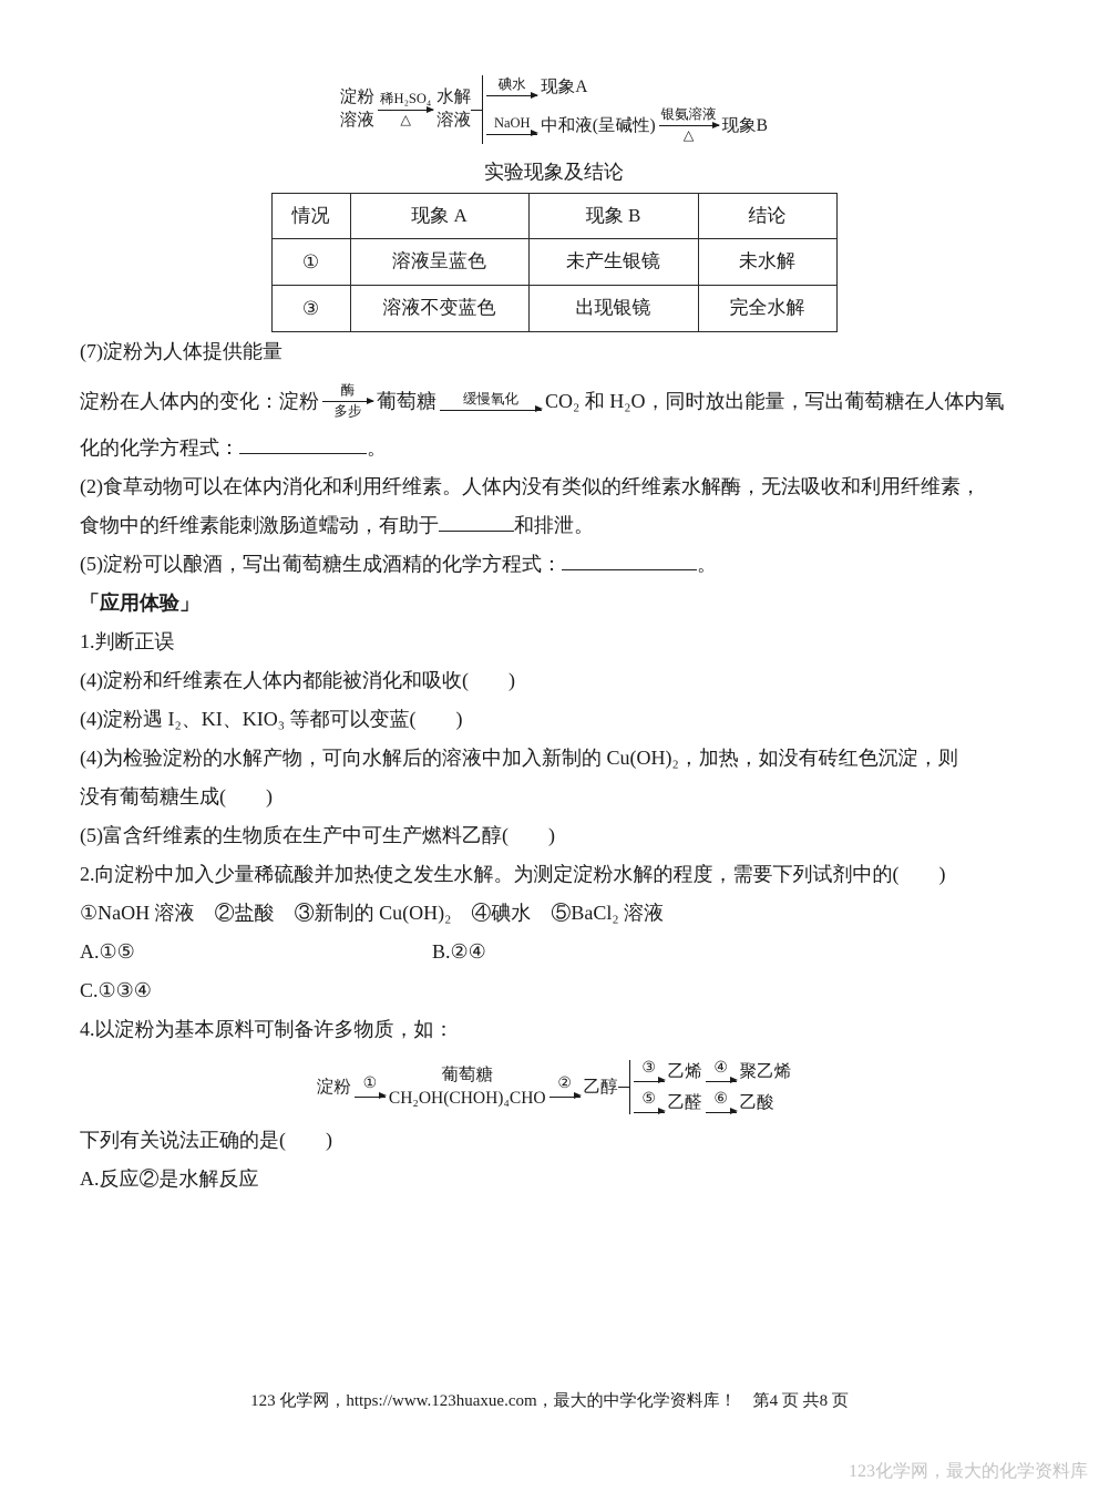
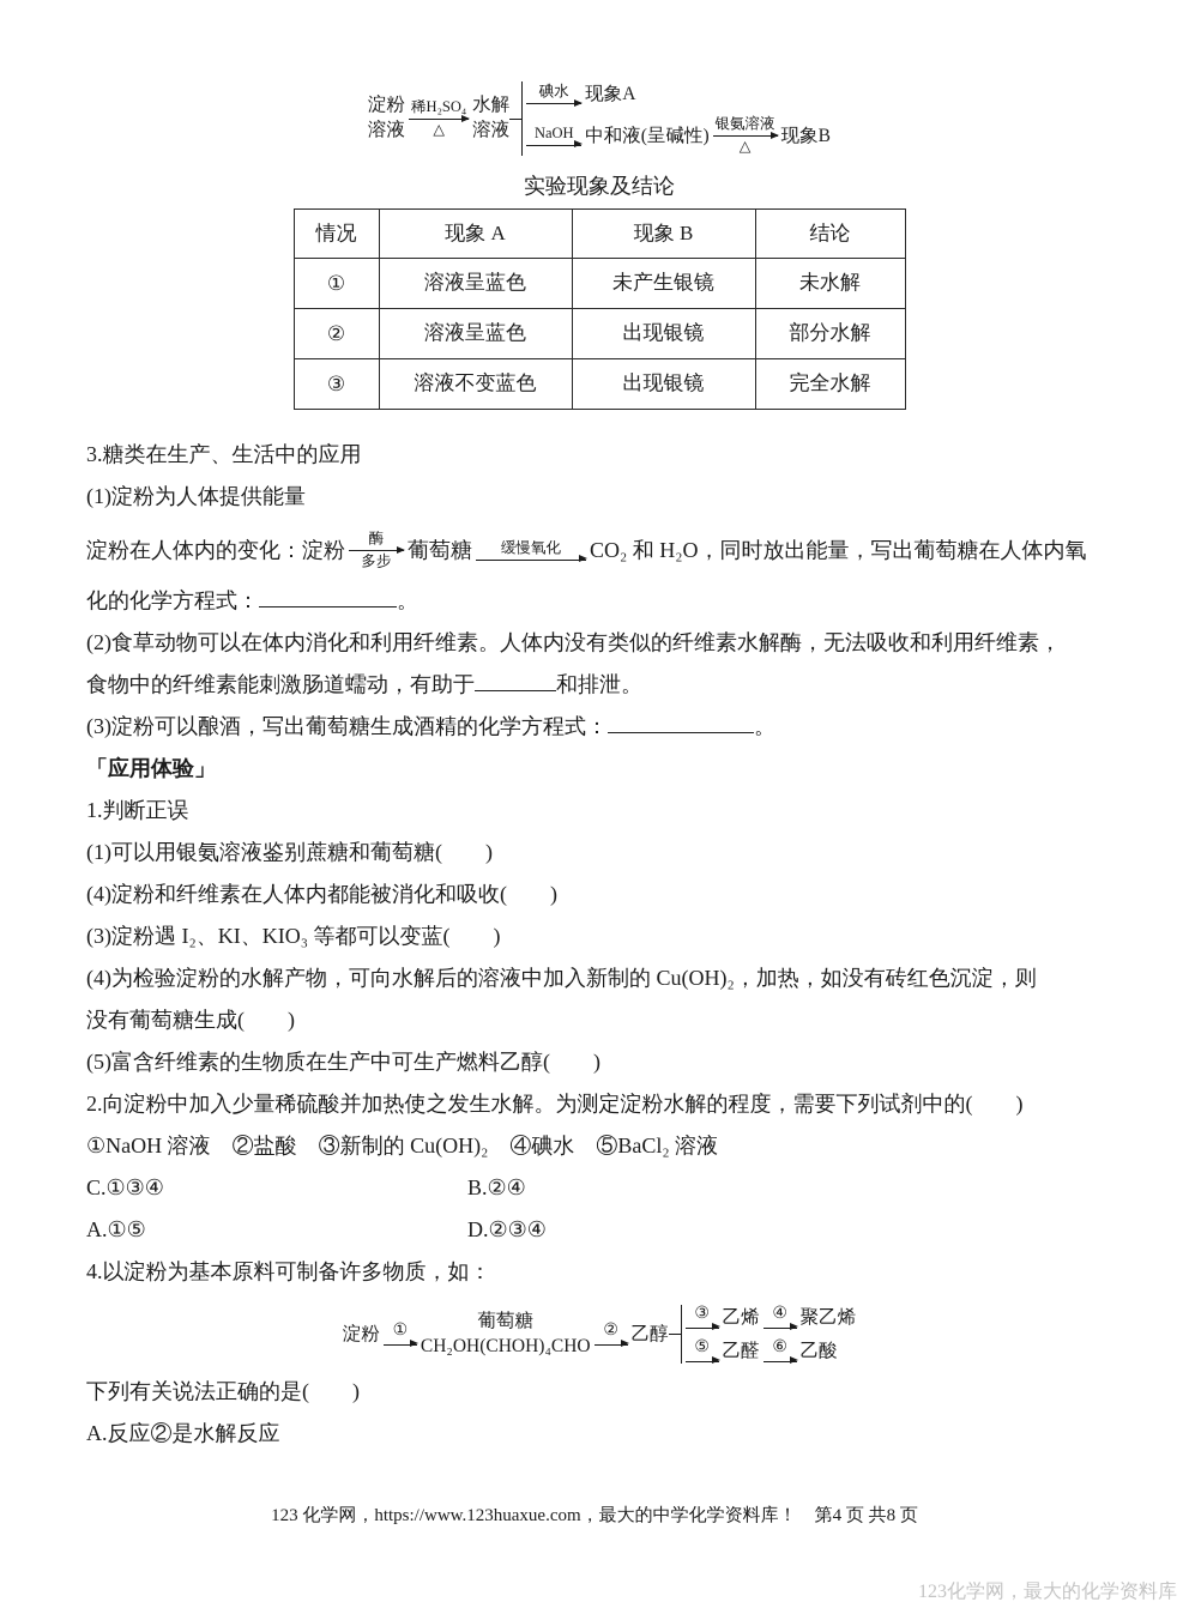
  淀粉
  溶液
  稀H₂SO₄
  △
  水解
  溶液
  碘水
  现象A
  NaOH
  中和液(呈碱性)
  银氨溶液
  △
  现象B
  实验现象及结论
  情况	现象 A	现象 B	结论
  ①	溶液呈蓝色	未产生银镜	未水解
+ ②	溶液呈蓝色	出现银镜	部分水解
  ③	溶液不变蓝色	出现银镜	完全水解
+ 3.糖类在生产、生活中的应用
- (7)淀粉为人体提供能量
+ (1)淀粉为人体提供能量
  淀粉在人体内的变化：淀粉
  酶
  多步
  葡萄糖
  缓慢氧化
  CO₂ 和 H₂O，同时放出能量，写出葡萄糖在人体内氧
  化的化学方程式： 。
  (2)食草动物可以在体内消化和利用纤维素。人体内没有类似的纤维素水解酶，无法吸收和利用纤维素，
  食物中的纤维素能刺激肠道蠕动，有助于 和排泄。
- (5)淀粉可以酿酒，写出葡萄糖生成酒精的化学方程式： 。
+ (3)淀粉可以酿酒，写出葡萄糖生成酒精的化学方程式： 。
  「应用体验」
  1.判断正误
+ (1)可以用银氨溶液鉴别蔗糖和葡萄糖( )
  (4)淀粉和纤维素在人体内都能被消化和吸收( )
- (4)淀粉遇 I₂、KI、KIO₃ 等都可以变蓝( )
+ (3)淀粉遇 I₂、KI、KIO₃ 等都可以变蓝( )
  (4)为检验淀粉的水解产物，可向水解后的溶液中加入新制的 Cu(OH)₂，加热，如没有砖红色沉淀，则
  没有葡萄糖生成( )
  (5)富含纤维素的生物质在生产中可生产燃料乙醇( )
  2.向淀粉中加入少量稀硫酸并加热使之发生水解。为测定淀粉水解的程度，需要下列试剂中的( )
  ①NaOH 溶液 ②盐酸 ③新制的 Cu(OH)₂ ④碘水 ⑤BaCl₂ 溶液
- A.①⑤
+ C.①③④
  B.②④
- C.①③④
+ A.①⑤
+ D.②③④
  4.以淀粉为基本原料可制备许多物质，如：
  淀粉
  ①
  葡萄糖
  CH₂OH(CHOH)₄CHO
  ②
  乙醇
  ③
  乙烯
  ④
  聚乙烯
  ⑤
  乙醛
  ⑥
  乙酸
  下列有关说法正确的是( )
  A.反应②是水解反应
  123 化学网，https://www.123huaxue.com，最大的中学化学资料库！ 第4 页 共8 页
  123化学网，最大的化学资料库
